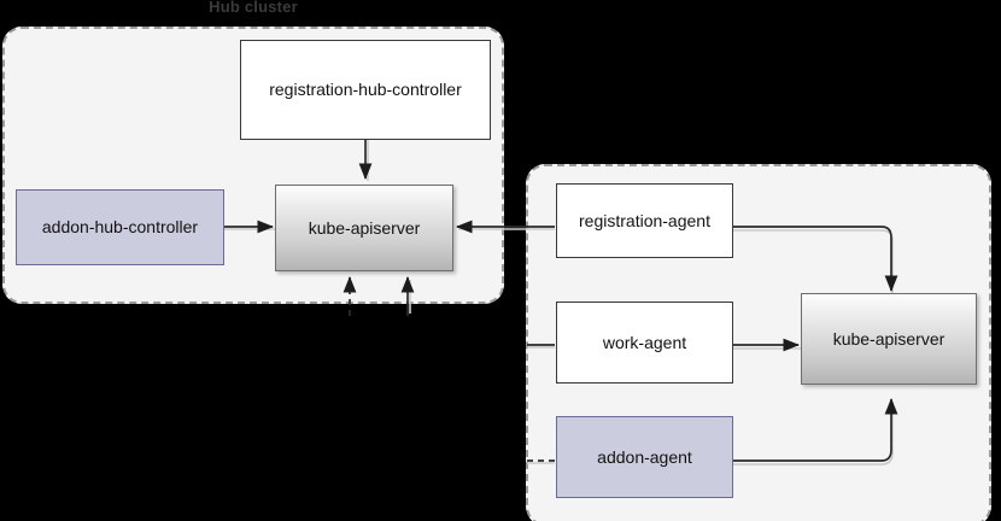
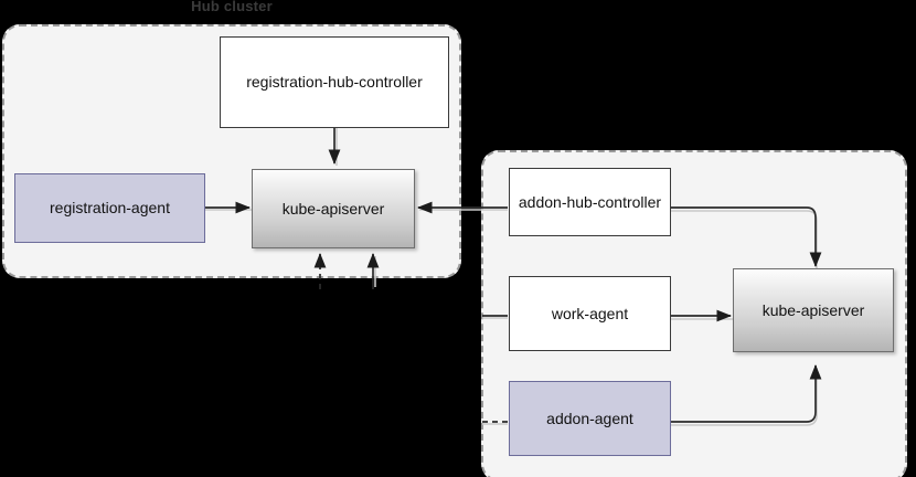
  Hub cluster
  registration-hub-controller
- addon-hub-controller
+ registration-agent
  kube-apiserver
- registration-agent
+ addon-hub-controller
  work-agent
  addon-agent
  kube-apiserver
